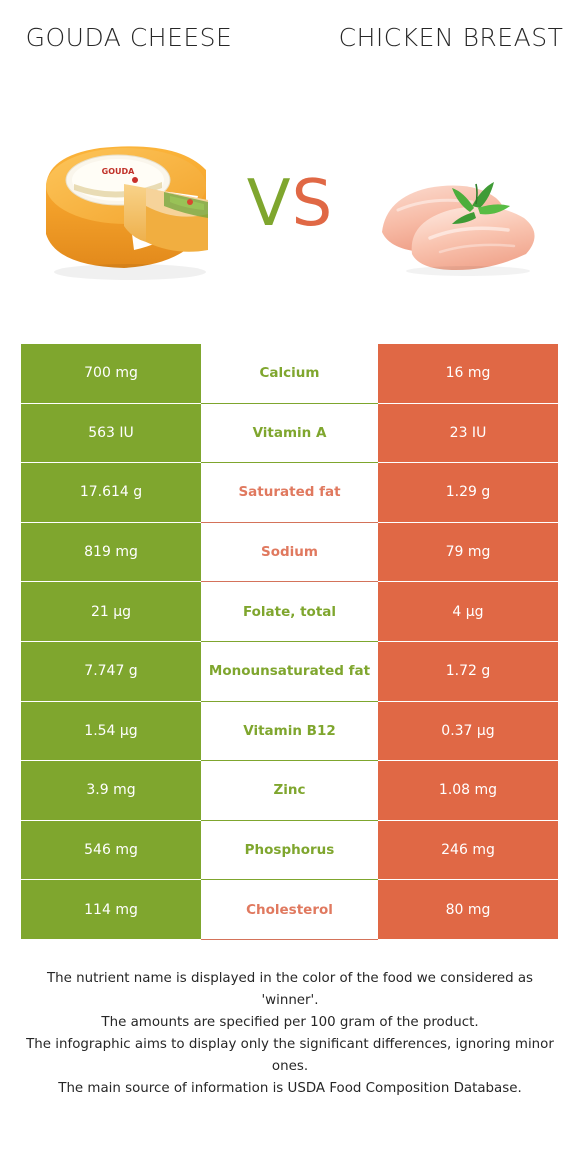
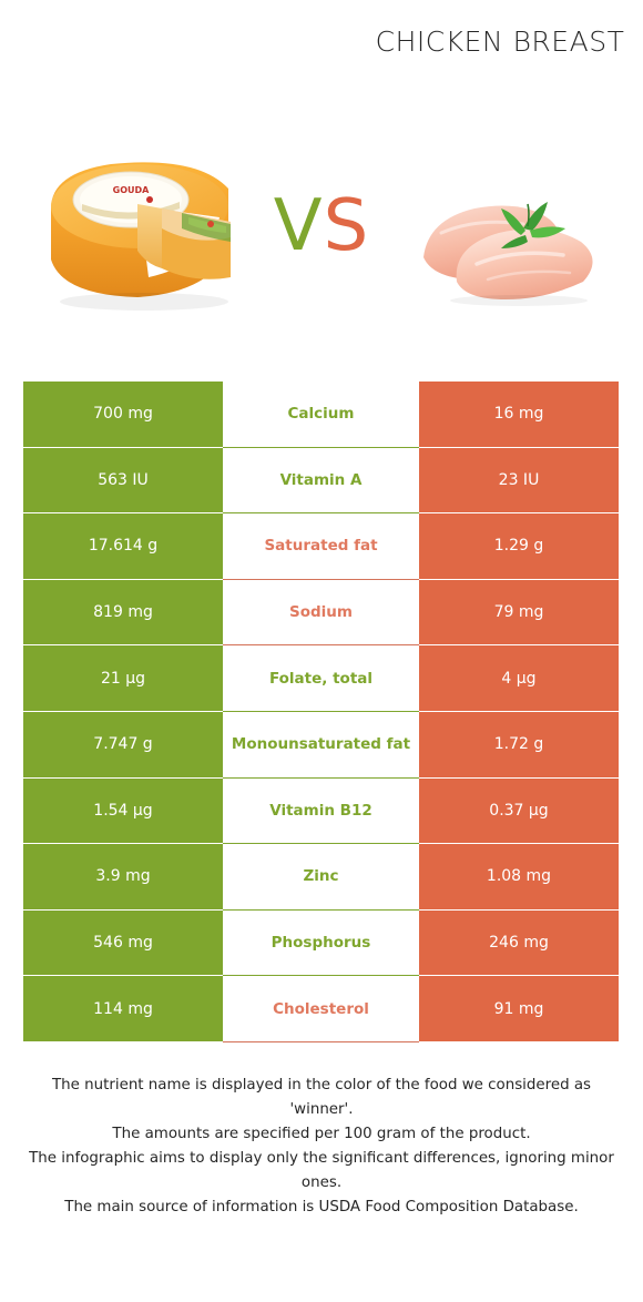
- GOUDA CHEESE
  CHICKEN BREAST
  GOUDA
  VS
  700 mg
  Calcium
  16 mg
  563 IU
  Vitamin A
  23 IU
  17.614 g
  Saturated fat
  1.29 g
  819 mg
  Sodium
  79 mg
  21 µg
  Folate, total
  4 µg
  7.747 g
  Monounsaturated fat
  1.72 g
  1.54 µg
  Vitamin B12
  0.37 µg
  3.9 mg
  Zinc
  1.08 mg
  546 mg
  Phosphorus
  246 mg
  114 mg
  Cholesterol
- 80 mg
+ 91 mg
  The nutrient name is displayed in the color of the food we considered as 'winner'.
  The amounts are specified per 100 gram of the product.
  The infographic aims to display only the significant differences, ignoring minor ones.
  The main source of information is USDA Food Composition Database.
